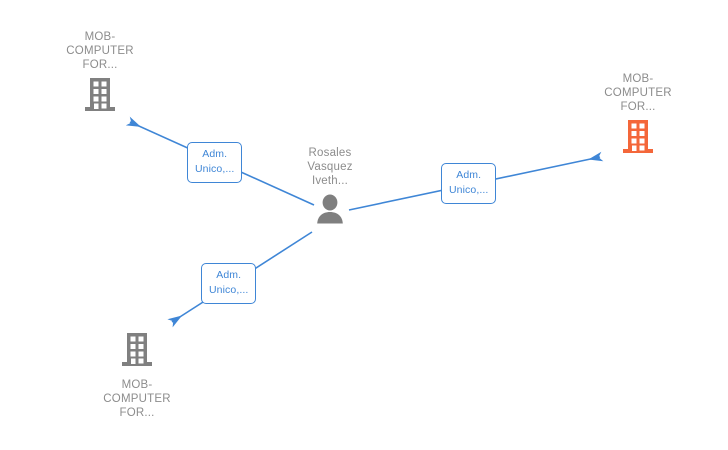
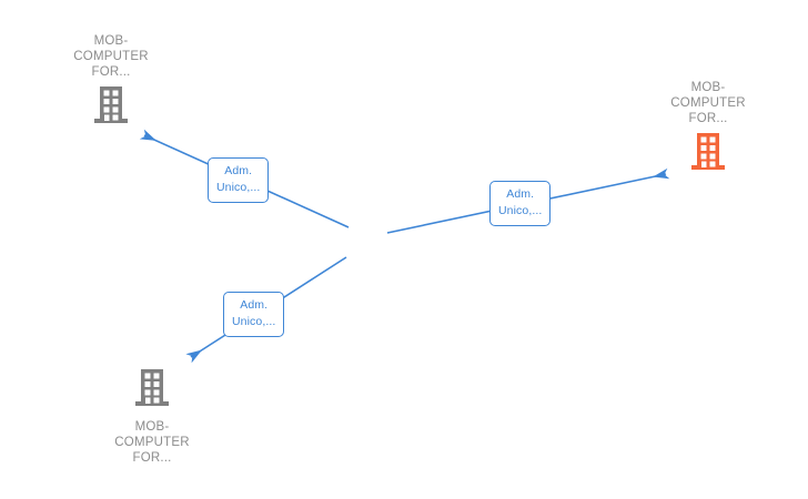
  MOB-
  COMPUTER
  FOR...
  MOB-
  COMPUTER
  FOR...
- Rosales
- Vasquez
- Iveth...
  MOB-
  COMPUTER
  FOR...
  Adm.
  Unico,...
  Adm.
  Unico,...
  Adm.
  Unico,...
